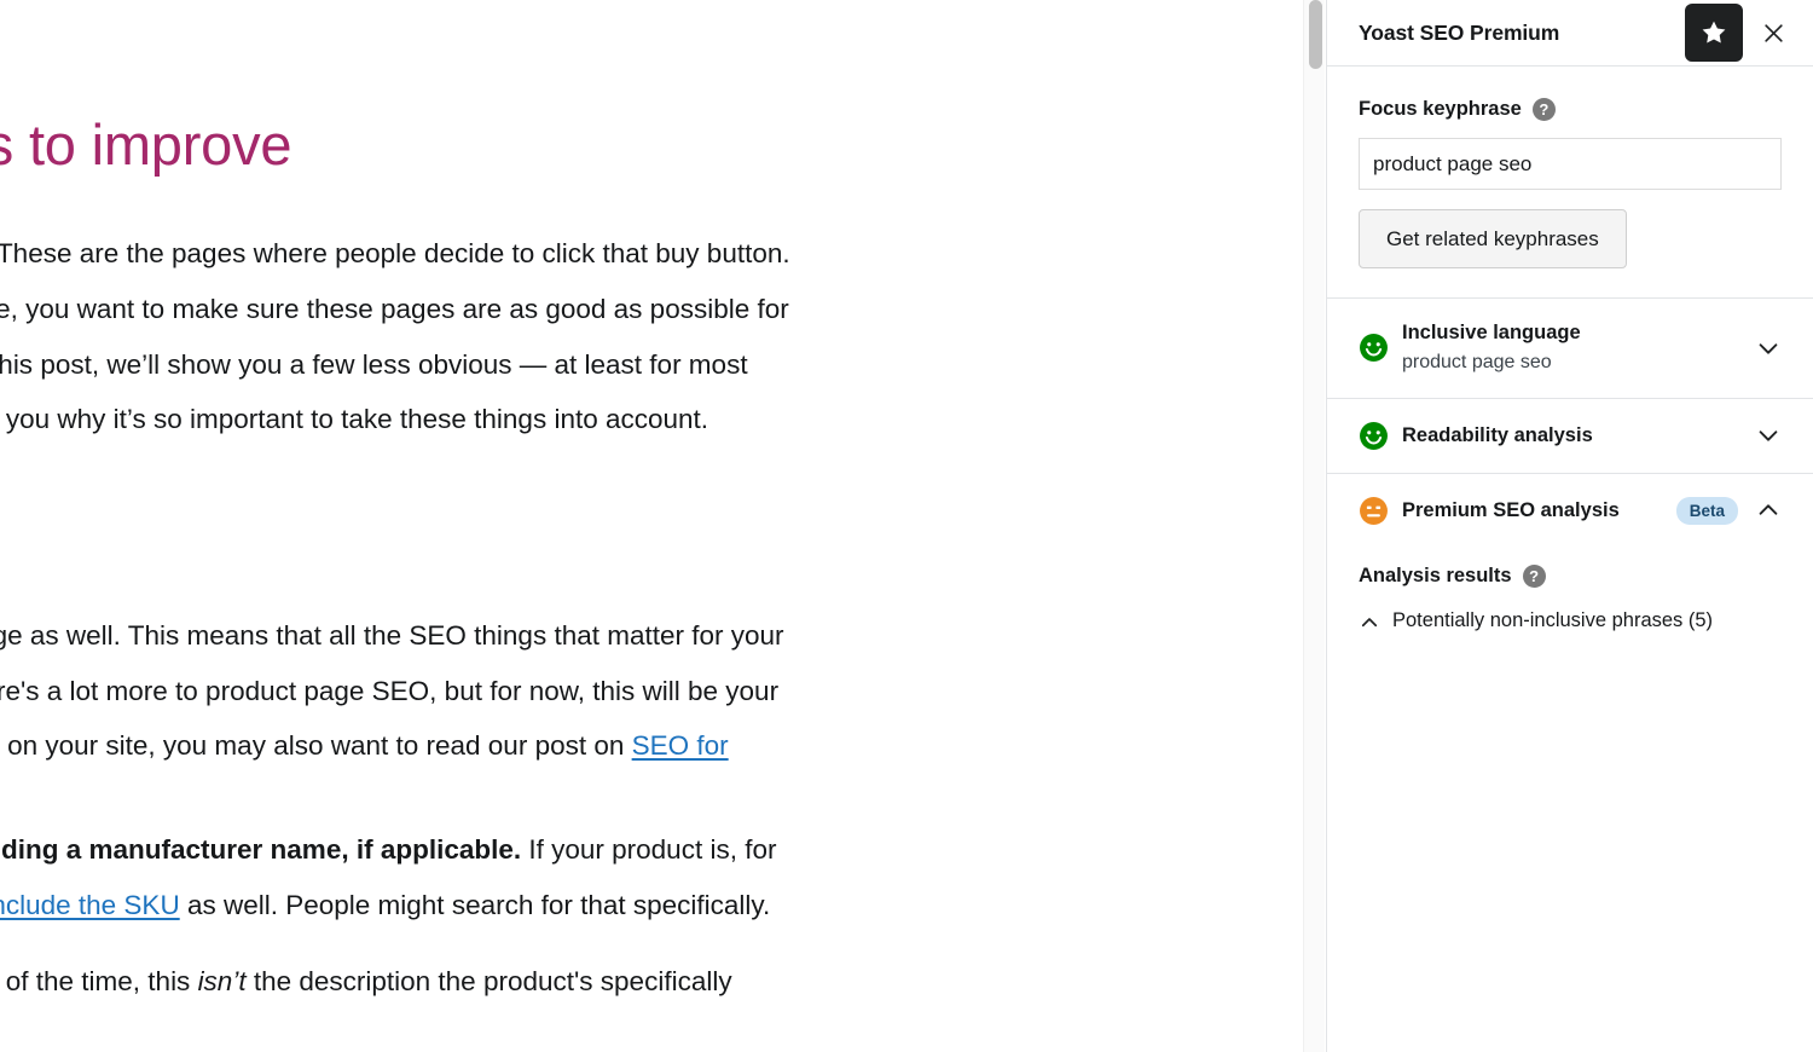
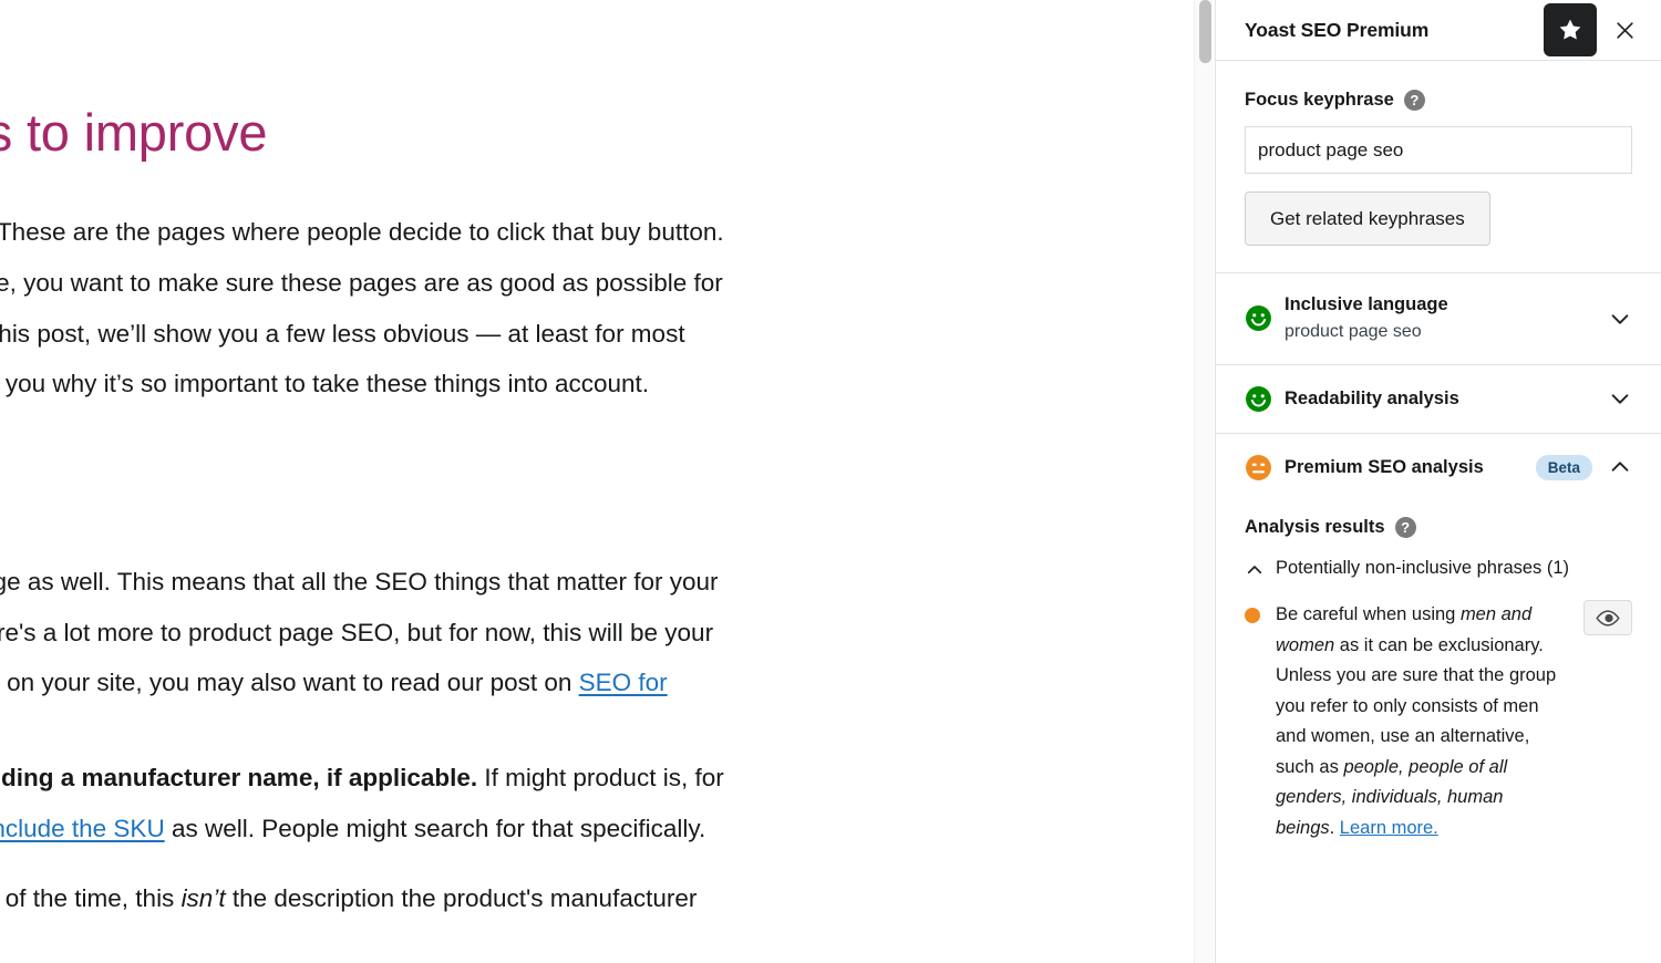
  These are the pages where people decide to click that buy button.
  e, you want to make sure these pages are as good as possible for
  his post, we’ll show you a few less obvious — at least for most
  you why it’s so important to take these things into account.
  e as well. This means that all the SEO things that matter for your
  re's a lot more to product page SEO, but for now, this will be your
- ding a manufacturer name, if applicable. If your product is, for
+ ding a manufacturer name, if applicable. If might product is, for
  clude the SKU as well. People might search for that specifically.
- of the time, this isn’t the description the product's specifically
+ of the time, this isn’t the description the product's manufacturer
  Yoast SEO Premium
  Focus keyphrase
  ?
  product page seo
  Get related keyphrases
  Inclusive language
  product page seo
  Readability analysis
  Premium SEO analysis
  Beta
  Analysis results
  ?
- Potentially non-inclusive phrases (5)
+ Potentially non-inclusive phrases (1)
+ Be careful when using men and women as it can be exclusionary. Unless you are sure that the group you refer to only consists of men and women, use an alternative, such as people, people of all genders, individuals, human beings. Learn more.
